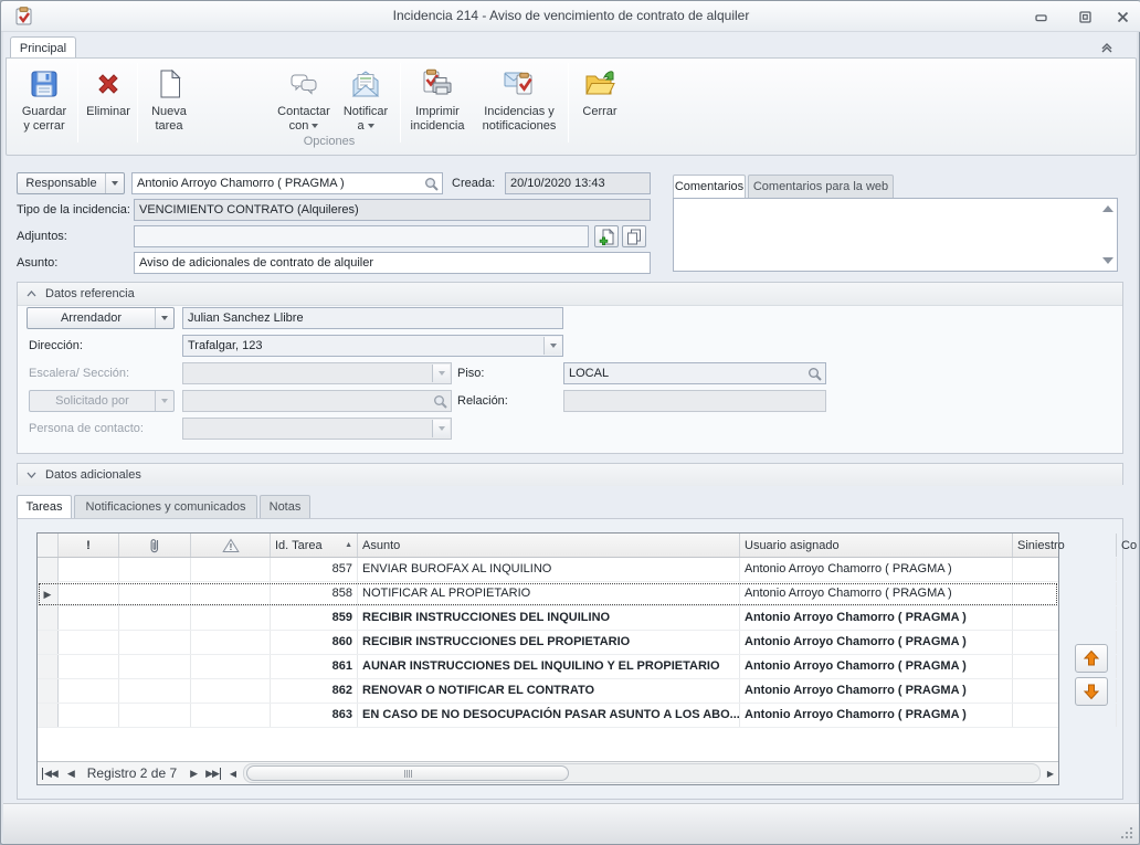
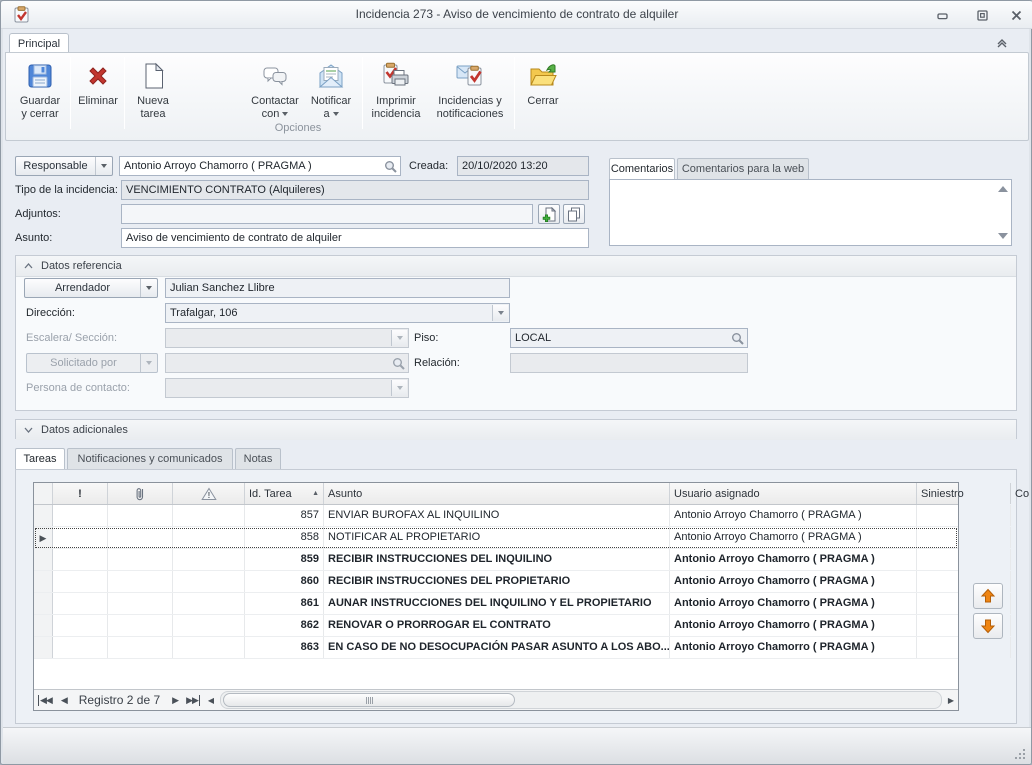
- Incidencia 214 - Aviso de vencimiento de contrato de alquiler
+ Incidencia 273 - Aviso de vencimiento de contrato de alquiler
  Principal
  Guardar
  y cerrar
  Eliminar
  Nueva
  tarea
  Contactar
  con
  Notificar
  a
  Imprimir
  incidencia
  Incidencias y
  notificaciones
  Cerrar
  Opciones
  Responsable
  Antonio Arroyo Chamorro ( PRAGMA )
  Creada:
- 20/10/2020 13:43
+ 20/10/2020 13:20
  Tipo de la incidencia:
  VENCIMIENTO CONTRATO (Alquileres)
  Adjuntos:
  Asunto:
- Aviso de adicionales de contrato de alquiler
+ Aviso de vencimiento de contrato de alquiler
  Comentarios
  Comentarios para la web
  Datos referencia
  Arrendador
  Julian Sanchez Llibre
  Dirección:
- Trafalgar, 123
+ Trafalgar, 106
  Escalera/ Sección:
  Piso:
  LOCAL
  Solicitado por
  Relación:
  Persona de contacto:
  Datos adicionales
  Tareas
  Notificaciones y comunicados
  Notas
  !
  !
  Id. Tarea
  Asunto
  Usuario asignado
  Siniestro
  Co
  857
  ENVIAR BUROFAX AL INQUILINO
  Antonio Arroyo Chamorro ( PRAGMA )
  ▶
  858
  NOTIFICAR AL PROPIETARIO
  Antonio Arroyo Chamorro ( PRAGMA )
  859
  RECIBIR INSTRUCCIONES DEL INQUILINO
  Antonio Arroyo Chamorro ( PRAGMA )
  860
  RECIBIR INSTRUCCIONES DEL PROPIETARIO
  Antonio Arroyo Chamorro ( PRAGMA )
  861
  AUNAR INSTRUCCIONES DEL INQUILINO Y EL PROPIETARIO
  Antonio Arroyo Chamorro ( PRAGMA )
  862
- RENOVAR O NOTIFICAR EL CONTRATO
+ RENOVAR O PRORROGAR EL CONTRATO
  Antonio Arroyo Chamorro ( PRAGMA )
  863
  EN CASO DE NO DESOCUPACIÓN PASAR ASUNTO A LOS ABO...
  Antonio Arroyo Chamorro ( PRAGMA )
  ◀◀
  ◀
  Registro 2 de 7
  ▶
  ▶▶
  ◀
  ▶
